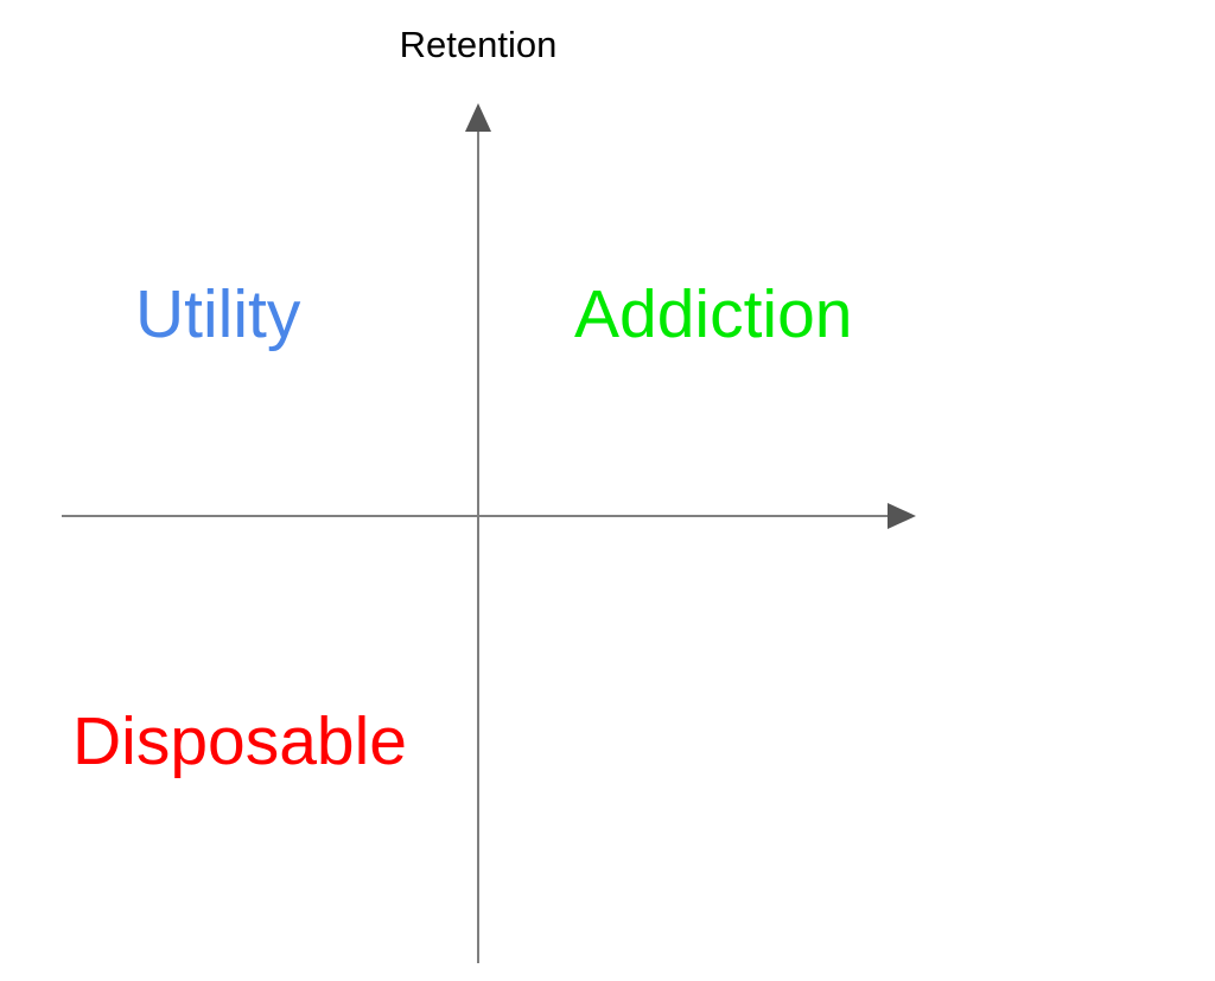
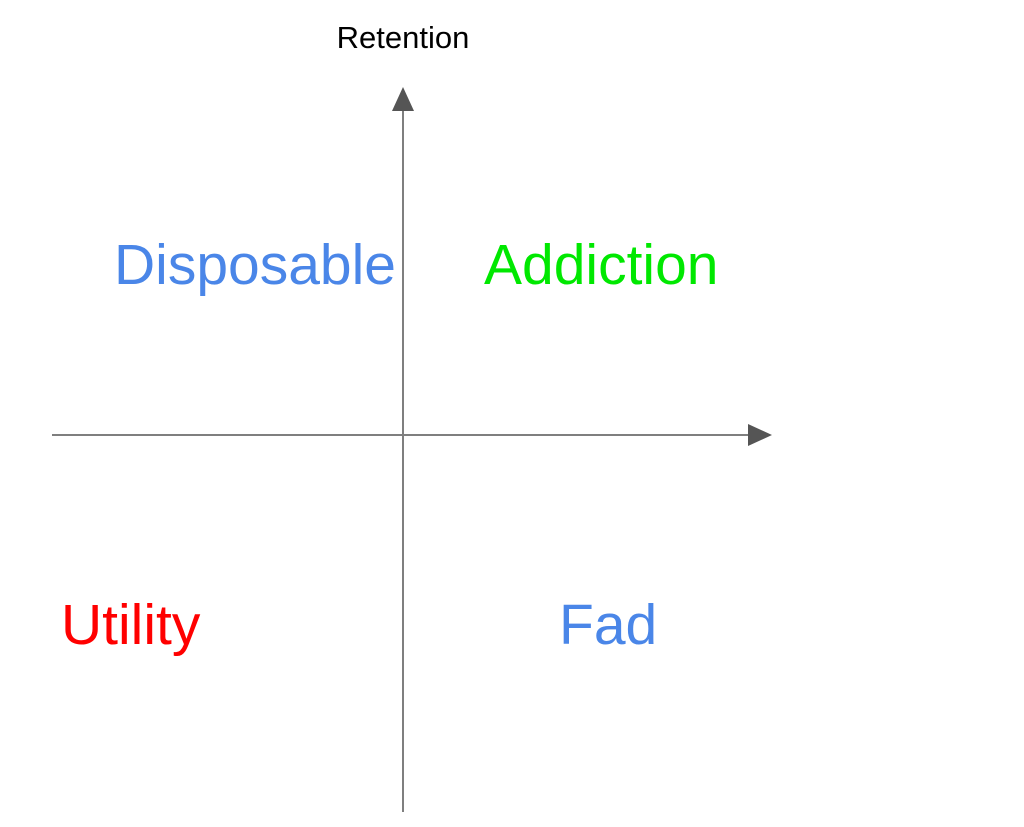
  Retention
- Utility
+ Disposable
  Addiction
- Disposable
+ Utility
+ Fad
